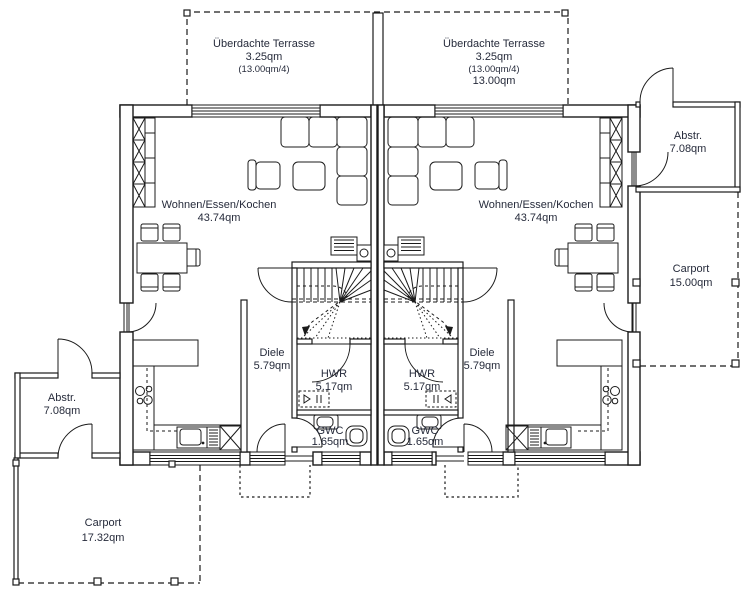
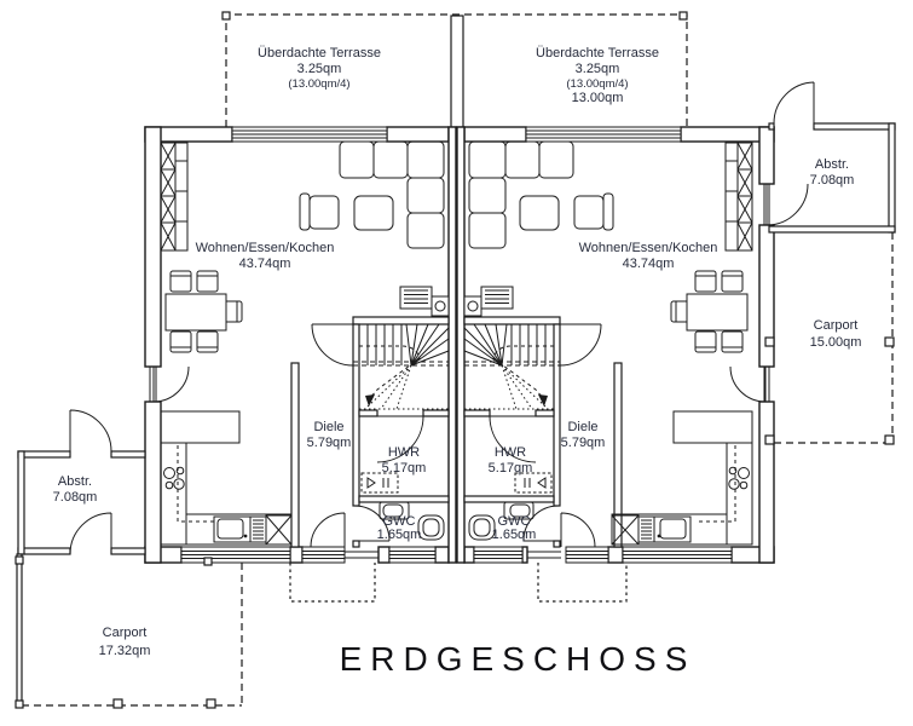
  Überdachte Terrasse
  3.25qm
  (13.00qm/4)
  Überdachte Terrasse
  3.25qm
  (13.00qm/4)
  13.00qm
  Wohnen/Essen/Kochen
  43.74qm
  Wohnen/Essen/Kochen
  43.74qm
  Diele
  5.79qm
  Diele
  5.79qm
  HWR
  5.17qm
  HWR
  5.17qm
  GWC
  1.65qm
  GWC
  1.65qm
  Abstr.
  7.08qm
  Abstr.
  7.08qm
  Carport
  17.32qm
  Carport
  15.00qm
+ ERDGESCHOSS
